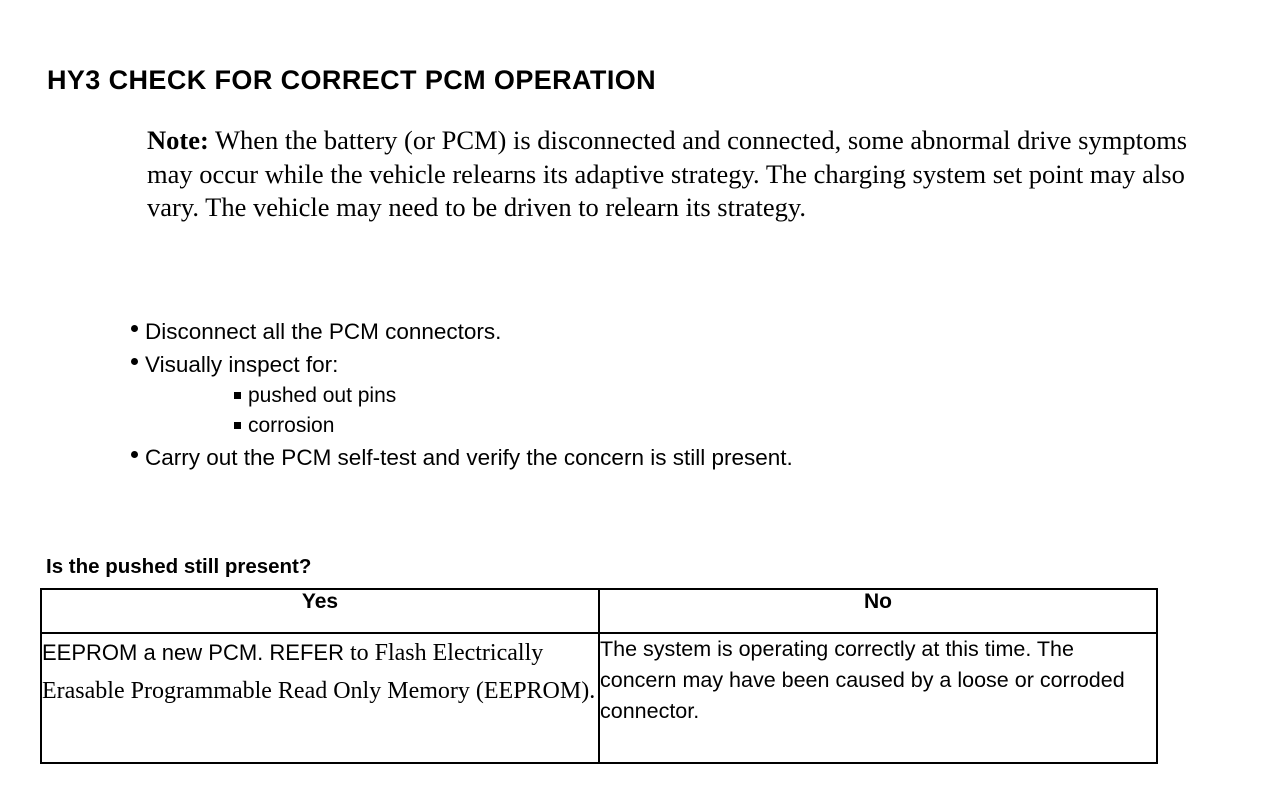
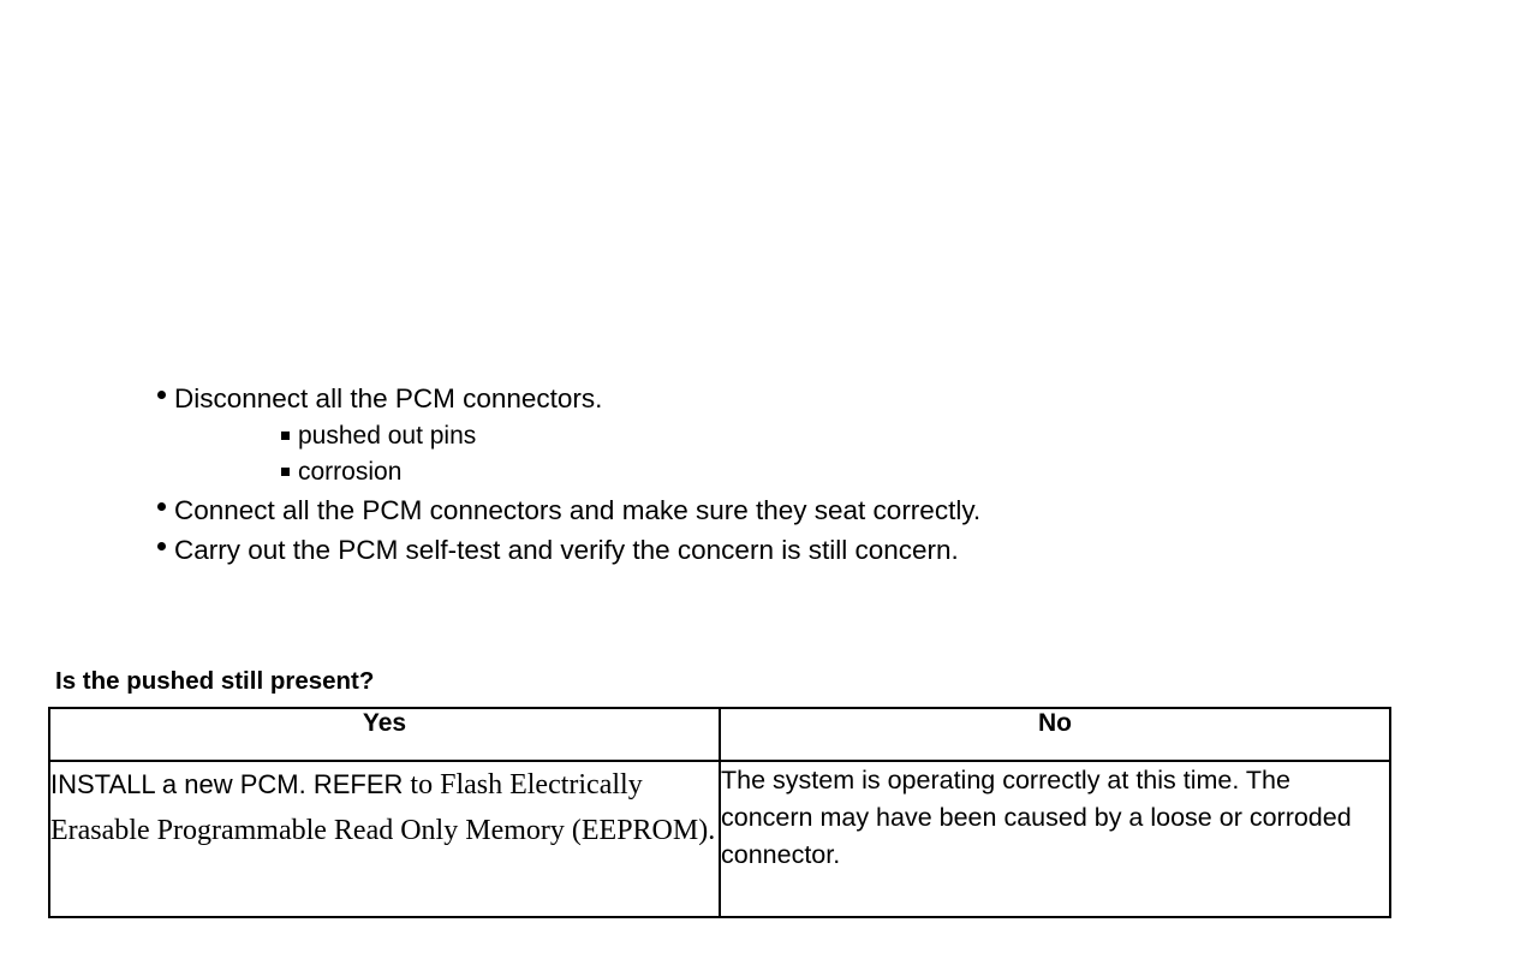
- HY3 CHECK FOR CORRECT PCM OPERATION
- Note: When the battery (or PCM) is disconnected and connected, some abnormal drive symptoms may occur while the vehicle relearns its adaptive strategy. The charging system set point may also vary. The vehicle may need to be driven to relearn its strategy.
  Disconnect all the PCM connectors.
- Visually inspect for:
  pushed out pins
  corrosion
+ Connect all the PCM connectors and make sure they seat correctly.
- Carry out the PCM self-test and verify the concern is still present.
+ Carry out the PCM self-test and verify the concern is still concern.
  Is the pushed still present?
  Yes	No
- EEPROM a new PCM. REFER to Flash Electrically Erasable Programmable Read Only Memory (EEPROM).	The system is operating correctly at this time. The concern may have been caused by a loose or corroded connector.
+ INSTALL a new PCM. REFER to Flash Electrically Erasable Programmable Read Only Memory (EEPROM).	The system is operating correctly at this time. The concern may have been caused by a loose or corroded connector.
